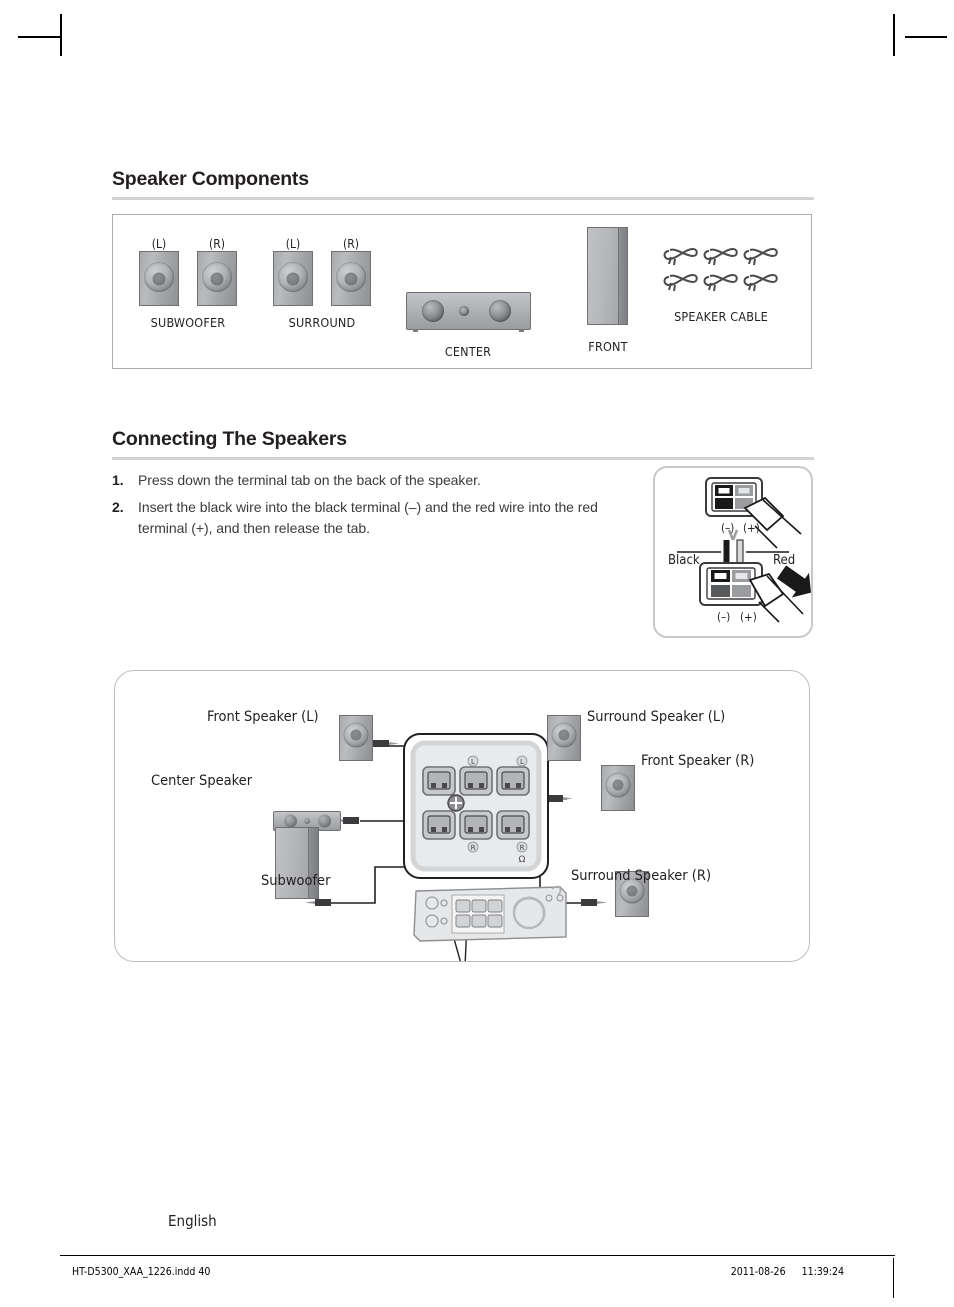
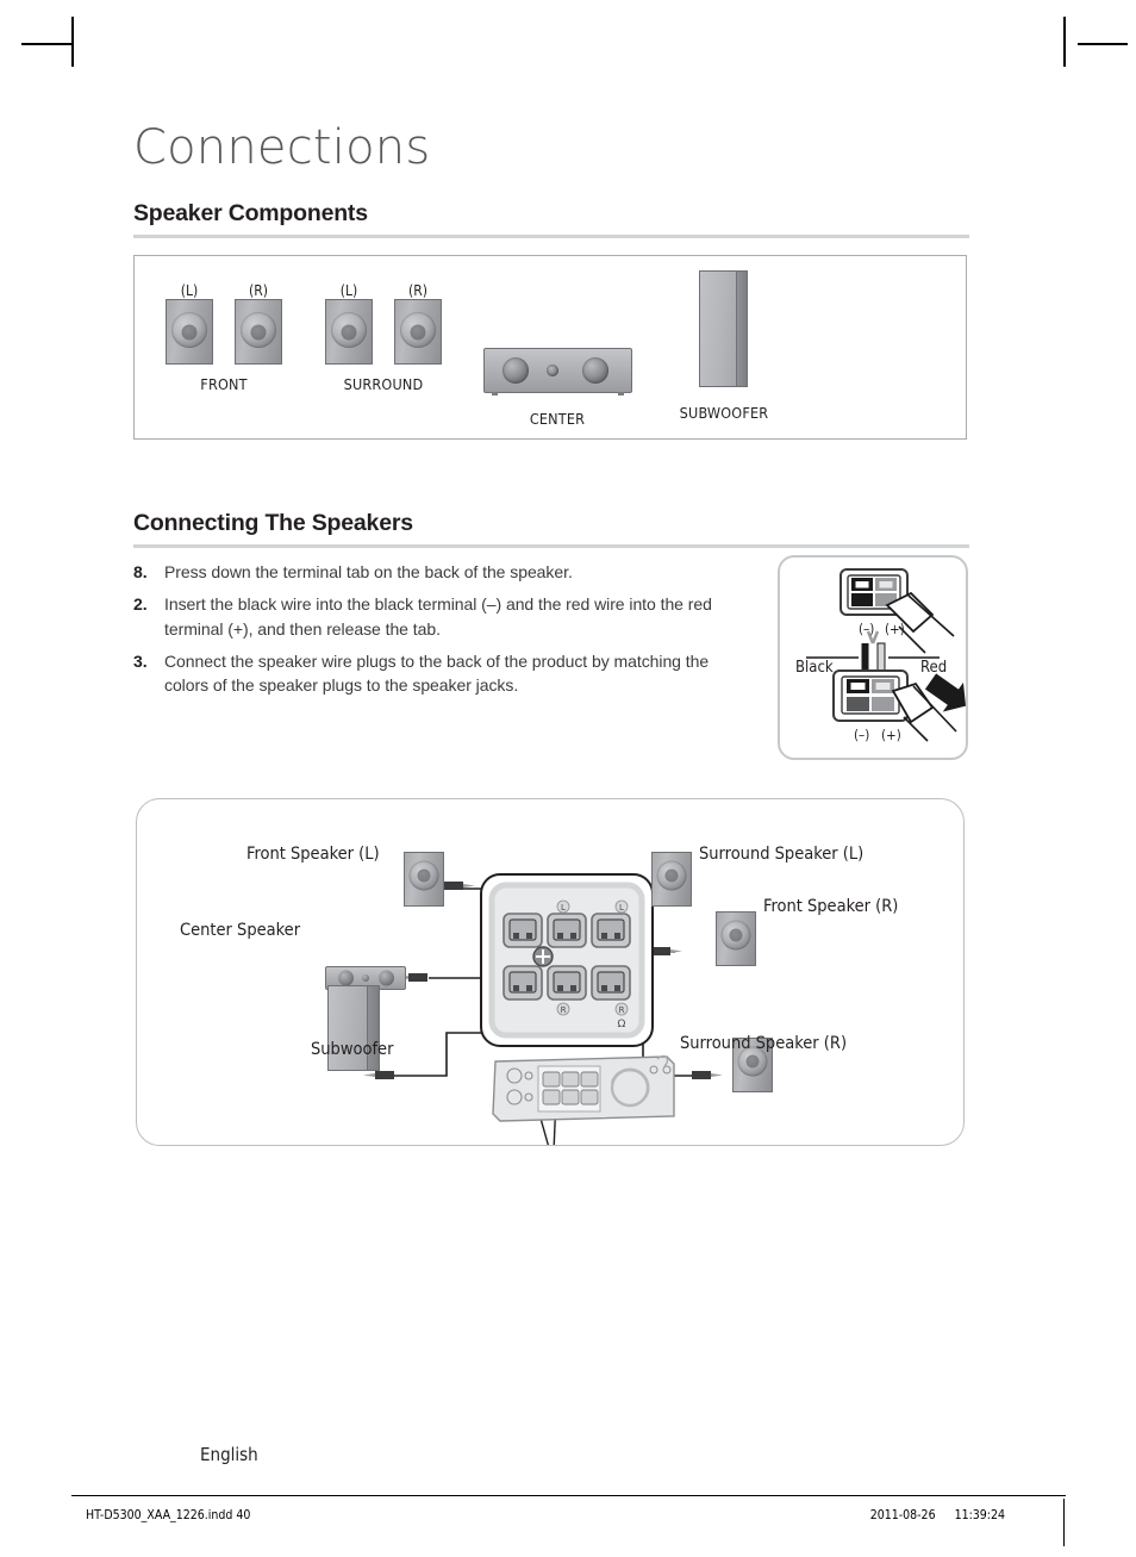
+ Connections
  Speaker Components
  (L)
  (R)
- SUBWOOFER
+ FRONT
  (L)
  (R)
  SURROUND
  CENTER
- FRONT
+ SUBWOOFER
- SPEAKER CABLE
  Connecting The Speakers
- 1.
+ 8.
  Press down the terminal tab on the back of the speaker.
  2.
  Insert the black wire into the black terminal (–) and the red wire into the red terminal (+), and then release the tab.
+ 3.
+ Connect the speaker wire plugs to the back of the product by matching the colors of the speaker plugs to the speaker jacks.
  (–)
  (+)
  (–)
  (+)
  Black
  Red
  L
  L
  R
  R
  Ω
  Front Speaker (L)
  Surround Speaker (L)
  Front Speaker (R)
  Surround Speaker (R)
  Center Speaker
  Subwoofer
  English
  HT-D5300_XAA_1226.indd 40
  2011-08-26 11:39:24
